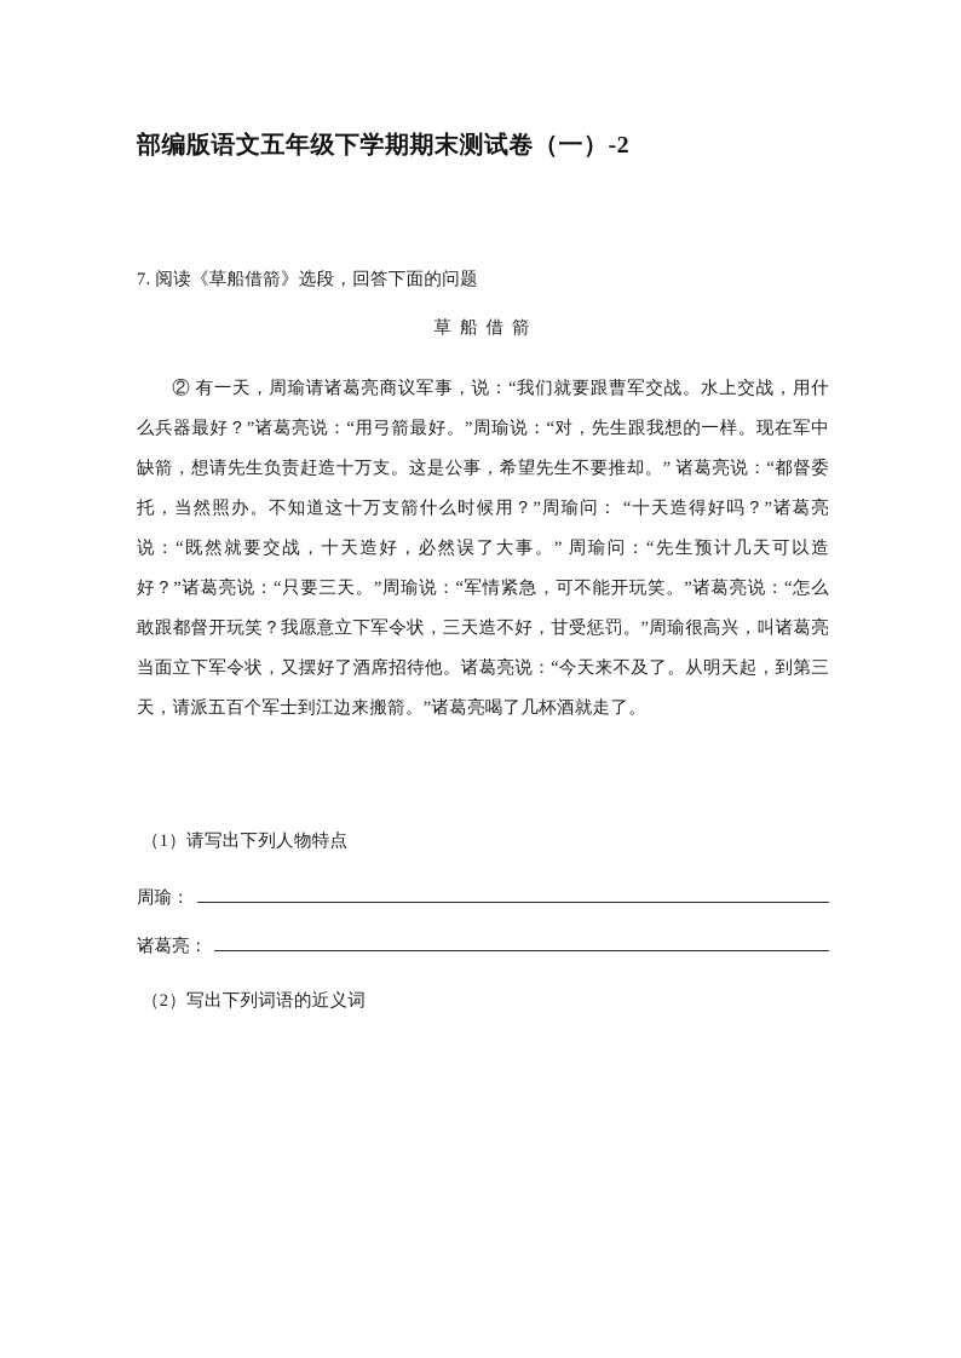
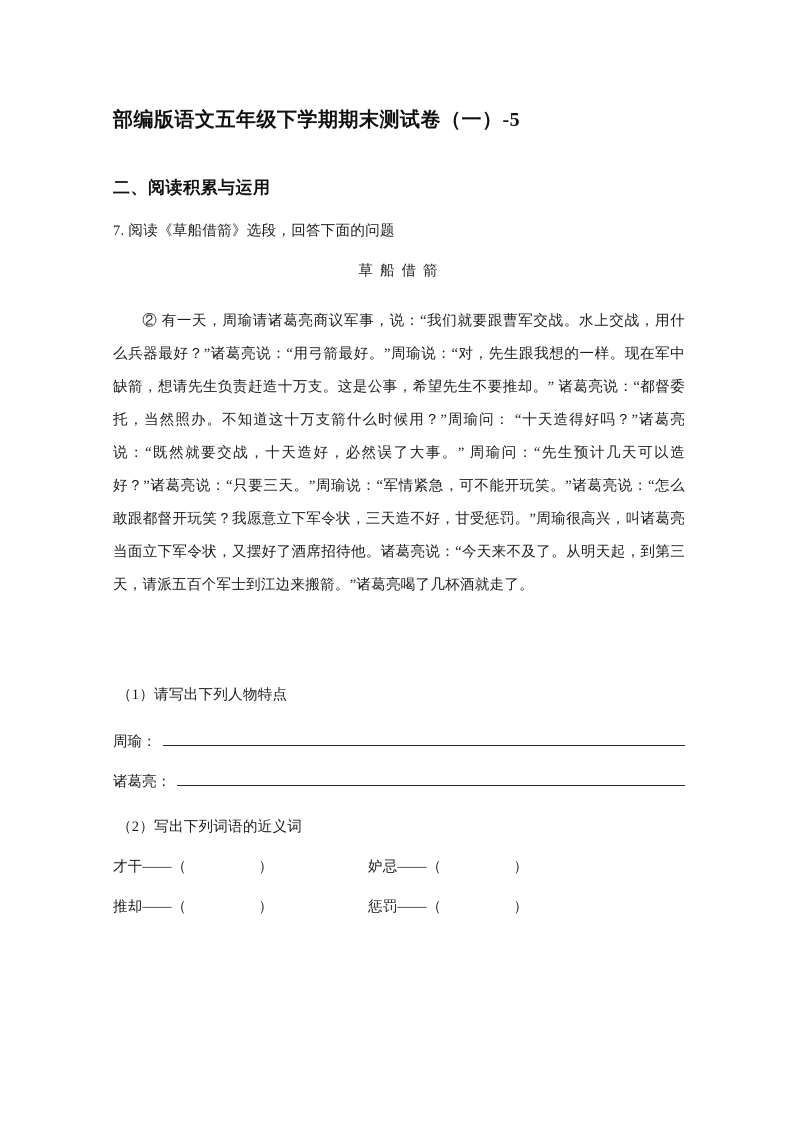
- 部编版语文五年级下学期期末测试卷（一）-2
+ 部编版语文五年级下学期期末测试卷（一）-5
+ 二、阅读积累与运用
  7. 阅读《草船借箭》选段，回答下面的问题
  草船借箭
  ② 有一天，周瑜请诸葛亮商议军事，说：“我们就要跟曹军交战。水上交战，用什么兵器最好？”诸葛亮说：“用弓箭最好。”周瑜说：“对，先生跟我想的一样。现在军中缺箭，想请先生负责赶造十万支。这是公事，希望先生不要推却。” 诸葛亮说：“都督委托，当然照办。不知道这十万支箭什么时候用？”周瑜问： “十天造得好吗？”诸葛亮说：“既然就要交战，十天造好，必然误了大事。” 周瑜问：“先生预计几天可以造好？”诸葛亮说：“只要三天。”周瑜说：“军情紧急，可不能开玩笑。”诸葛亮说：“怎么敢跟都督开玩笑？我愿意立下军令状，三天造不好，甘受惩罚。”周瑜很高兴，叫诸葛亮当面立下军令状，又摆好了酒席招待他。诸葛亮说：“今天来不及了。从明天起，到第三天，请派五百个军士到江边来搬箭。”诸葛亮喝了几杯酒就走了。
  （1）请写出下列人物特点
  周瑜：
  诸葛亮：
  （2）写出下列词语的近义词
+ 才干——（ ）
+ 妒忌——（ ）
+ 推却——（ ）
+ 惩罚——（ ）
